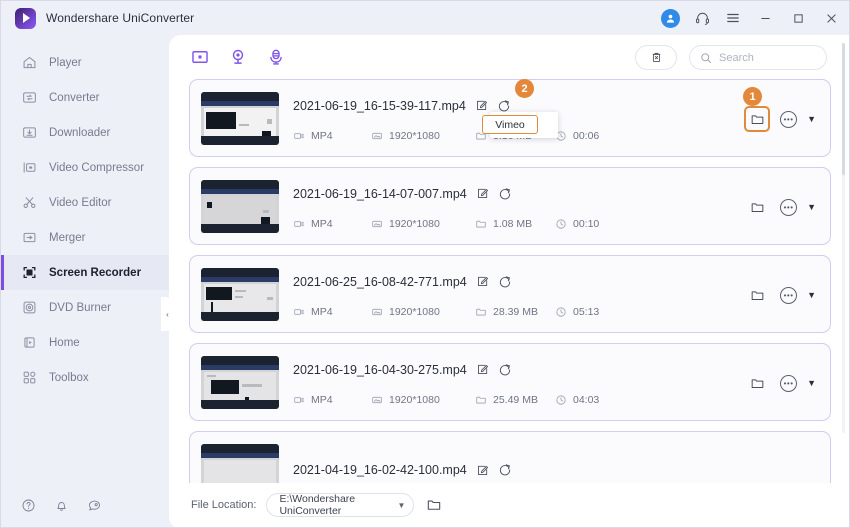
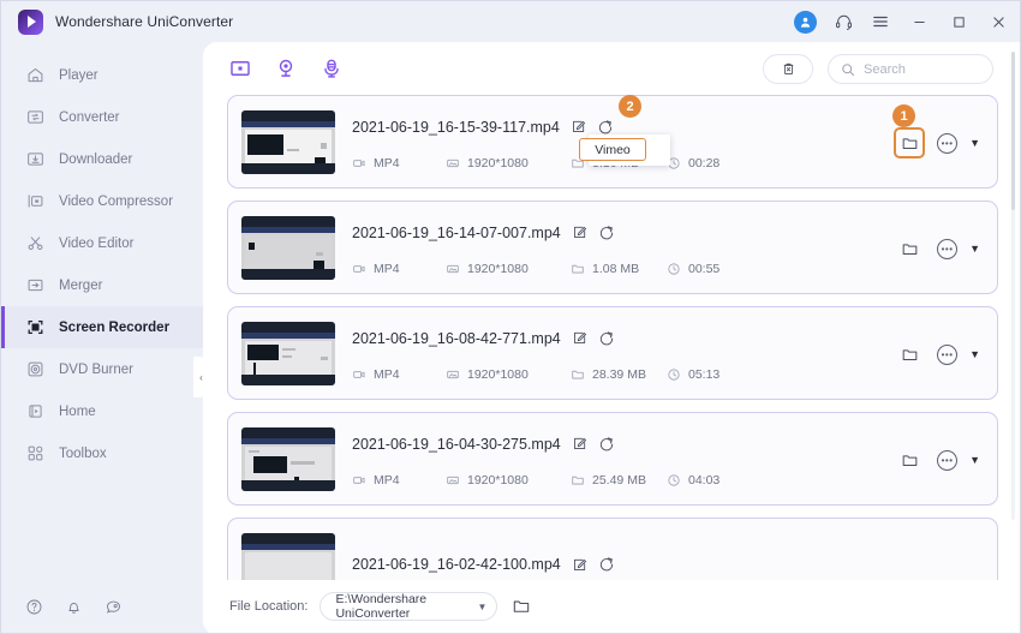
  Wondershare UniConverter
  Player
  Converter
  Downloader
  Video Compressor
  Video Editor
  Merger
  Screen Recorder
  DVD Burner
  Home
  Toolbox
  Search
  2021-06-19_16-15-39-117.mp4
  MP4
  1920*1080
- 00:06
+ 00:28
  Vimeo
  2
  •••
  ▼
  1
  2021-06-19_16-14-07-007.mp4
  MP4
  1920*1080
  1.08 MB
- 00:10
+ 00:55
  •••
  ▼
- 2021-06-25_16-08-42-771.mp4
+ 2021-06-19_16-08-42-771.mp4
  MP4
  1920*1080
  28.39 MB
  05:13
  •••
  ▼
  2021-06-19_16-04-30-275.mp4
  MP4
  1920*1080
  25.49 MB
  04:03
  •••
  ▼
- 2021-04-19_16-02-42-100.mp4
+ 2021-06-19_16-02-42-100.mp4
  File Location:
  E:\Wondershare UniConverter
  ▼
  ‹
